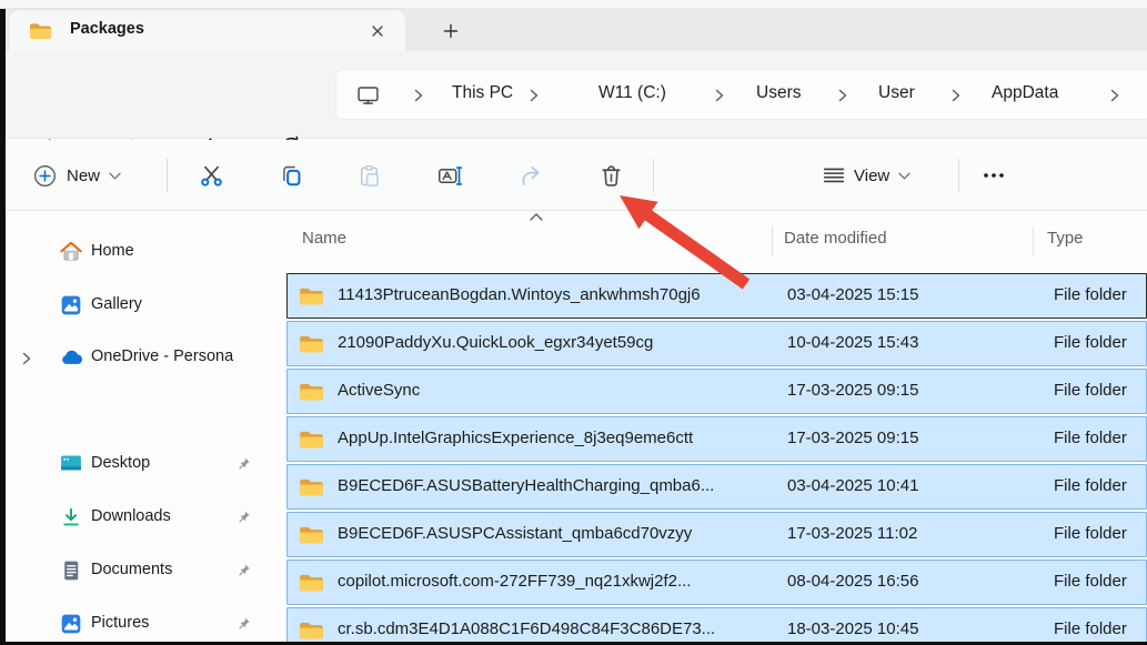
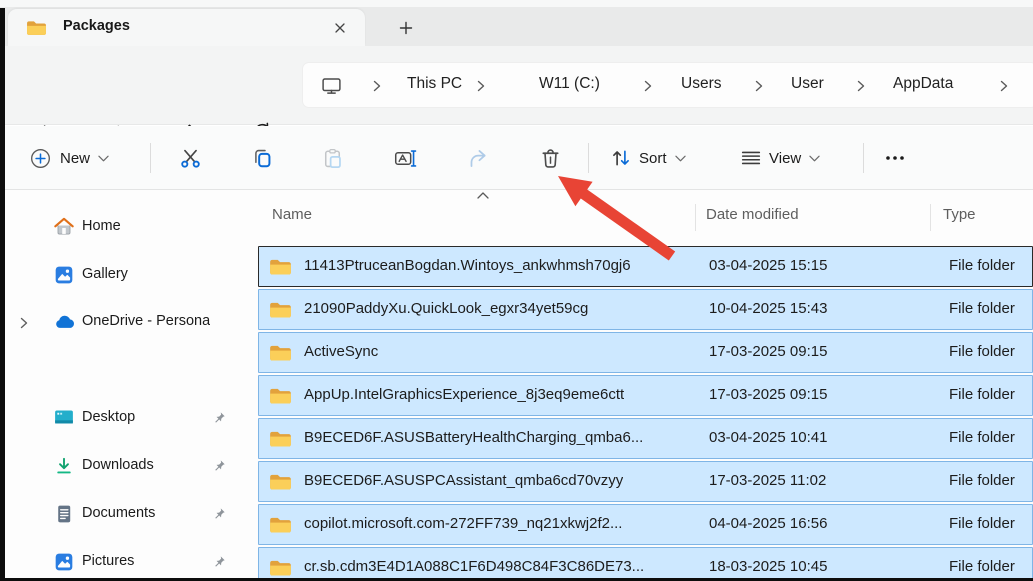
  Packages
  This PC
  W11 (C:)
  Users
  User
  AppData
  New
+ Sort
  View
  Home
  Gallery
  OneDrive - Persona
  Desktop
  Downloads
  Documents
  Pictures
  Name
  Date modified
  Type
  11413PtruceanBogdan.Wintoys_ankwhmsh70gj6
  03-04-2025 15:15
  File folder
  21090PaddyXu.QuickLook_egxr34yet59cg
  10-04-2025 15:43
  File folder
  ActiveSync
  17-03-2025 09:15
  File folder
  AppUp.IntelGraphicsExperience_8j3eq9eme6ctt
  17-03-2025 09:15
  File folder
  B9ECED6F.ASUSBatteryHealthCharging_qmba6...
  03-04-2025 10:41
  File folder
  B9ECED6F.ASUSPCAssistant_qmba6cd70vzyy
  17-03-2025 11:02
  File folder
  copilot.microsoft.com-272FF739_nq21xkwj2f2...
- 08-04-2025 16:56
+ 04-04-2025 16:56
  File folder
  cr.sb.cdm3E4D1A088C1F6D498C84F3C86DE73...
  18-03-2025 10:45
  File folder
